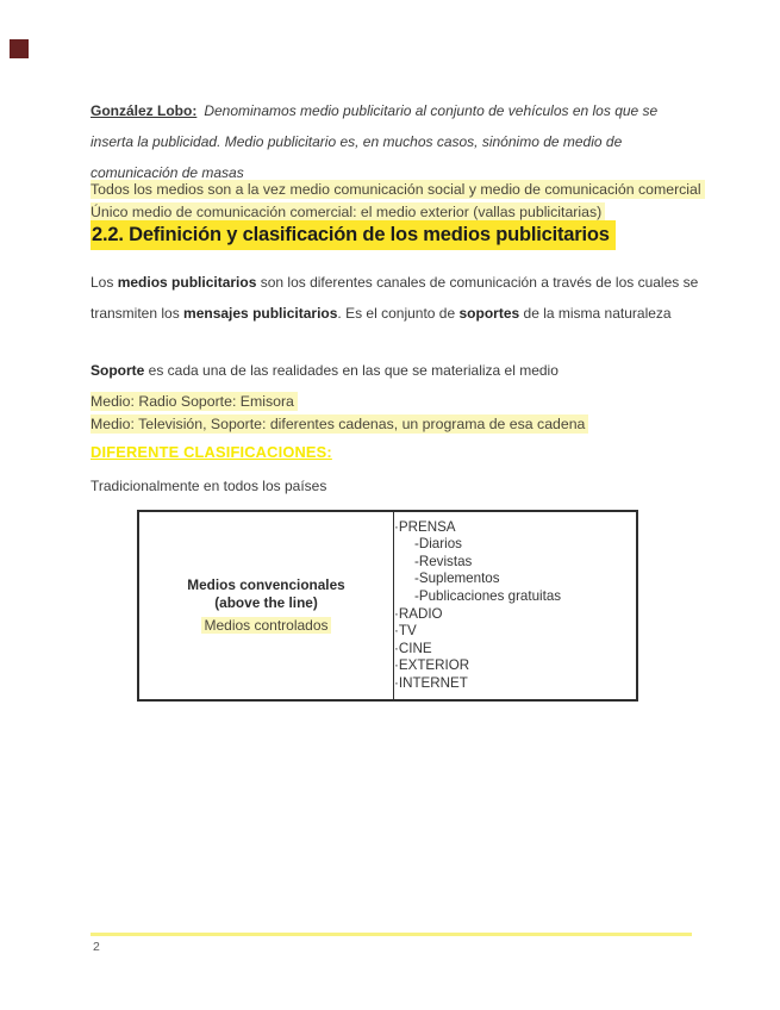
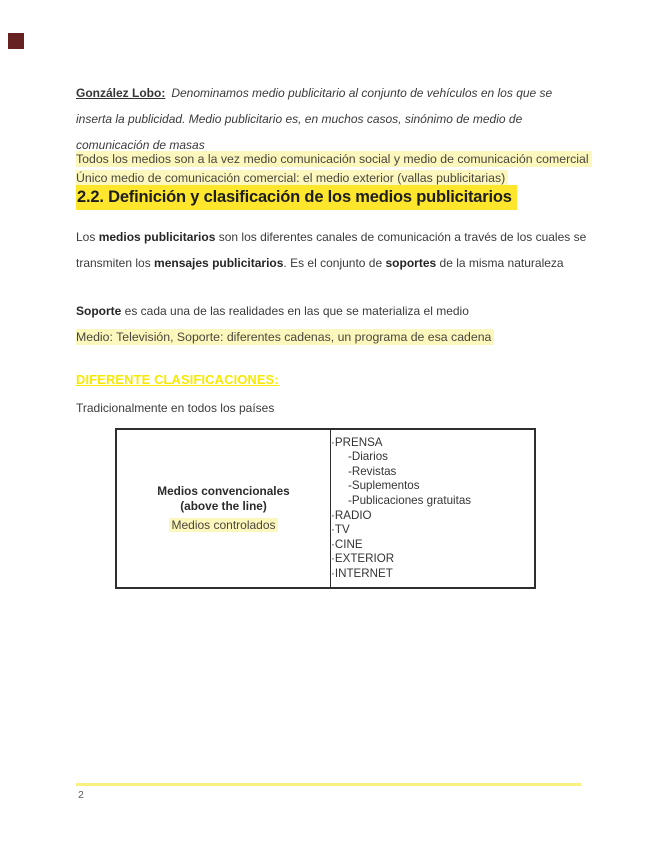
  González Lobo: Denominamos medio publicitario al conjunto de vehículos en los que se inserta la publicidad. Medio publicitario es, en muchos casos, sinónimo de medio de comunicación de masas
  Todos los medios son a la vez medio comunicación social y medio de comunicación comercial
  Único medio de comunicación comercial: el medio exterior (vallas publicitarias)
  2.2. Definición y clasificación de los medios publicitarios
  Los medios publicitarios son los diferentes canales de comunicación a través de los cuales se transmiten los mensajes publicitarios. Es el conjunto de soportes de la misma naturaleza
  Soporte es cada una de las realidades en las que se materializa el medio
- Medio: Radio Soporte: Emisora
  Medio: Televisión, Soporte: diferentes cadenas, un programa de esa cadena
  DIFERENTE CLASIFICACIONES:
  Tradicionalmente en todos los países
  Medios convencionales (above the line) Medios controlados	·PRENSA -Diarios -Revistas -Suplementos -Publicaciones gratuitas ·RADIO ·TV ·CINE ·EXTERIOR ·INTERNET
  2
